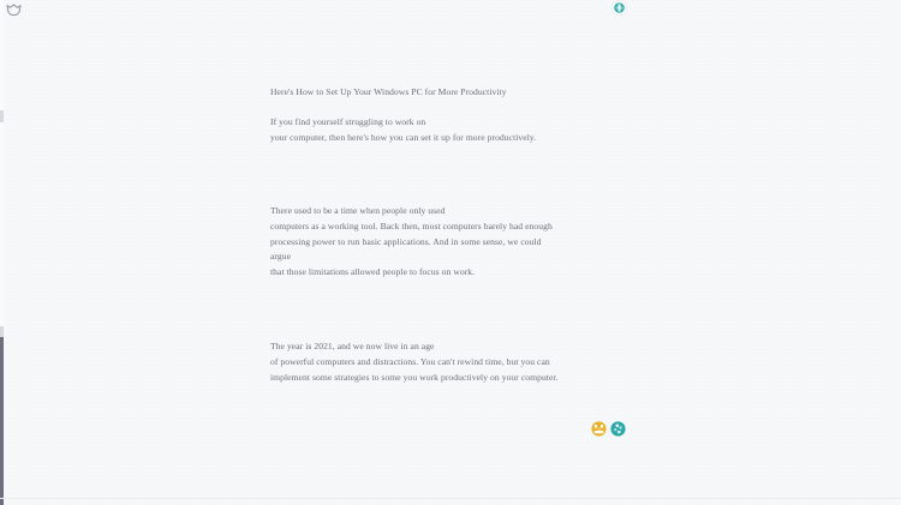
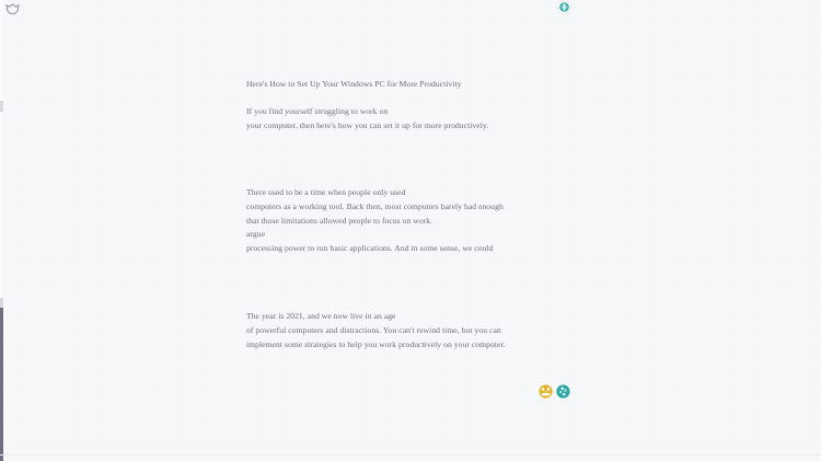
  Here's How to Set Up Your Windows PC for More Productivity
  If you find yourself struggling to work on
  your computer, then here's how you can set it up for more productively.
  There used to be a time when people only used
  computers as a working tool. Back then, most computers barely had enough
- processing power to run basic applications. And in some sense, we could
+ that those limitations allowed people to focus on work.
  argue
- that those limitations allowed people to focus on work.
+ processing power to run basic applications. And in some sense, we could
  The year is 2021, and we now live in an age
  of powerful computers and distractions. You can't rewind time, but you can
- implement some strategies to some you work productively on your computer.
+ implement some strategies to help you work productively on your computer.
